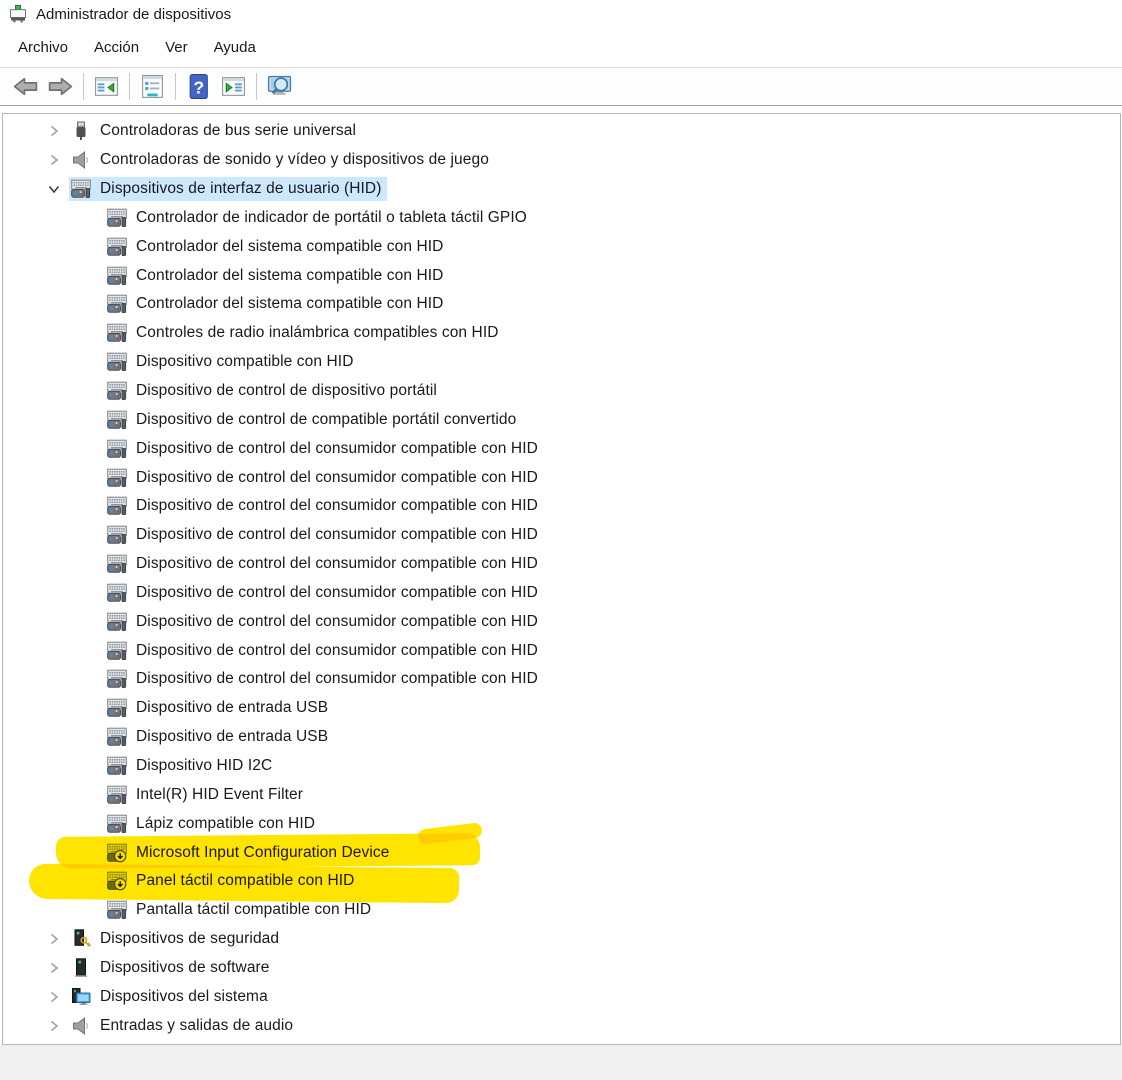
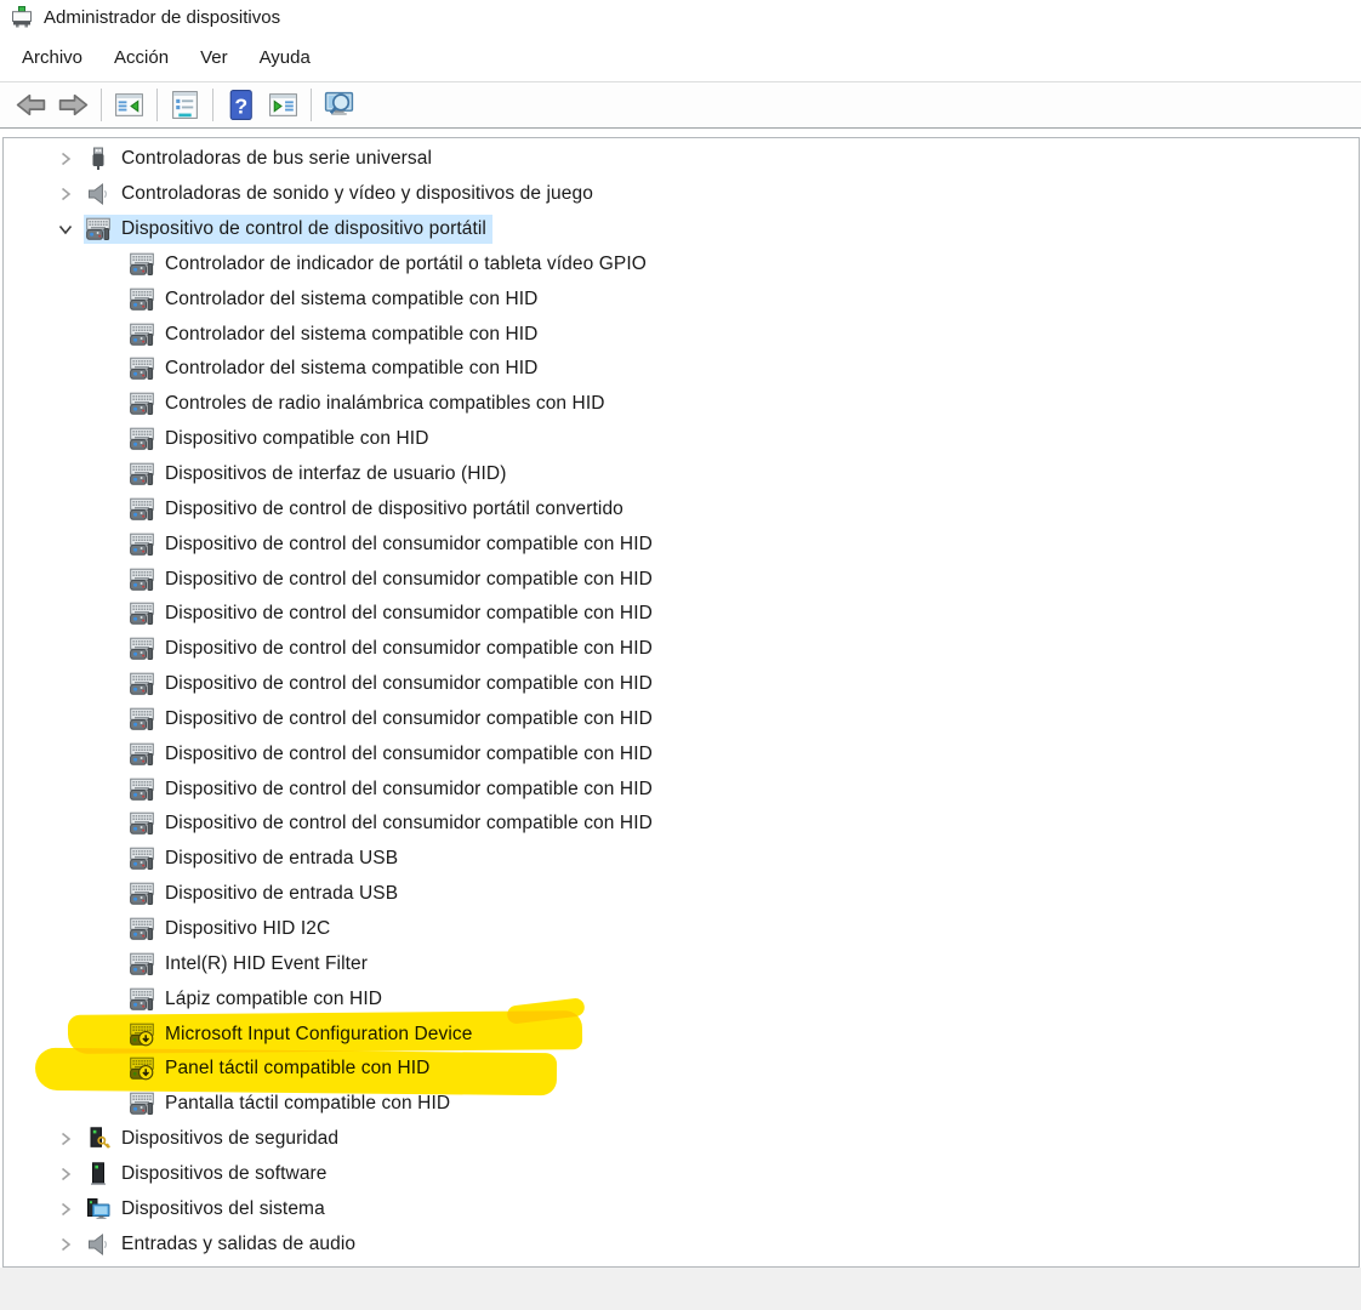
  Administrador de dispositivos
  Archivo
  Acción
  Ver
  Ayuda
  ?
  Controladoras de bus serie universal
  Controladoras de sonido y vídeo y dispositivos de juego
- Dispositivos de interfaz de usuario (HID)
+ Dispositivo de control de dispositivo portátil
- Controlador de indicador de portátil o tableta táctil GPIO
+ Controlador de indicador de portátil o tableta vídeo GPIO
  Controlador del sistema compatible con HID
  Controlador del sistema compatible con HID
  Controlador del sistema compatible con HID
  Controles de radio inalámbrica compatibles con HID
  Dispositivo compatible con HID
- Dispositivo de control de dispositivo portátil
+ Dispositivos de interfaz de usuario (HID)
- Dispositivo de control de compatible portátil convertido
+ Dispositivo de control de dispositivo portátil convertido
  Dispositivo de control del consumidor compatible con HID
  Dispositivo de control del consumidor compatible con HID
  Dispositivo de control del consumidor compatible con HID
  Dispositivo de control del consumidor compatible con HID
  Dispositivo de control del consumidor compatible con HID
  Dispositivo de control del consumidor compatible con HID
  Dispositivo de control del consumidor compatible con HID
  Dispositivo de control del consumidor compatible con HID
  Dispositivo de control del consumidor compatible con HID
  Dispositivo de entrada USB
  Dispositivo de entrada USB
  Dispositivo HID I2C
  Intel(R) HID Event Filter
  Lápiz compatible con HID
  Pantalla táctil compatible con HID
  Dispositivos de seguridad
  Dispositivos de software
  Dispositivos del sistema
  Entradas y salidas de audio
